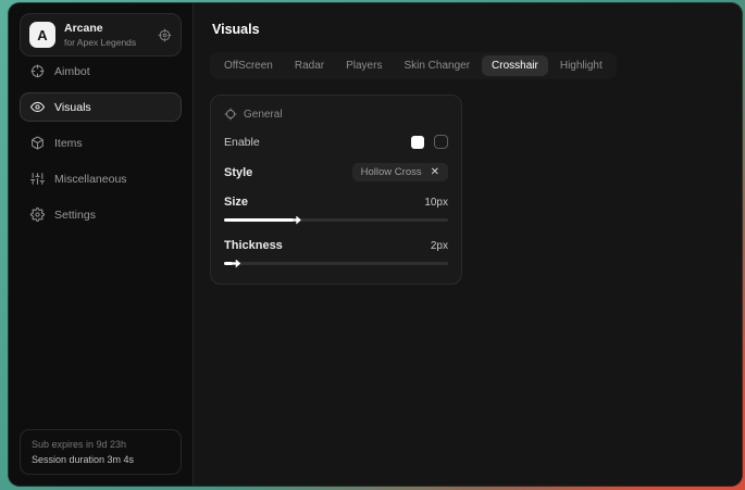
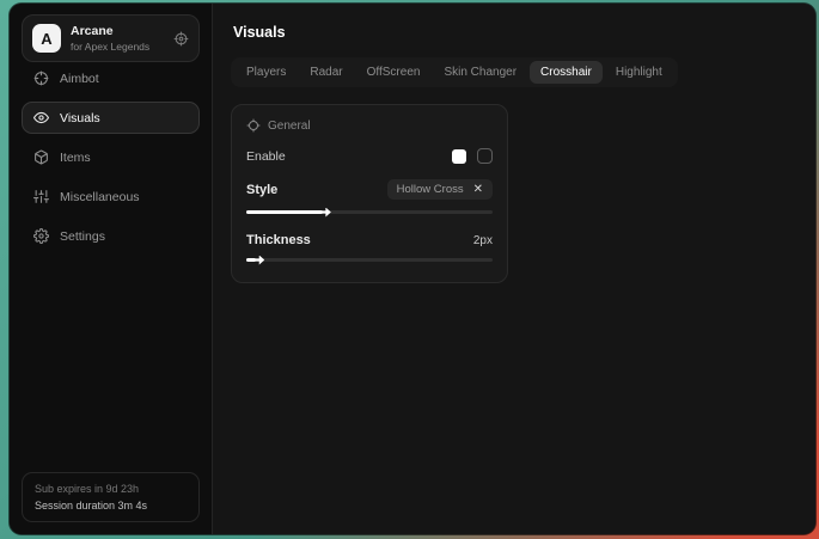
  A
  Arcane
  for Apex Legends
  Aimbot
  Visuals
  Items
  Miscellaneous
  Settings
  Sub expires in 9d 23h
  Session duration 3m 4s
  Visuals
- OffScreen
+ Players
  Radar
- Players
+ OffScreen
  Skin Changer
  Crosshair
  Highlight
  General
  Enable
  Style
  Hollow Cross
  ✕
- Size
- 10px
  Thickness
  2px
